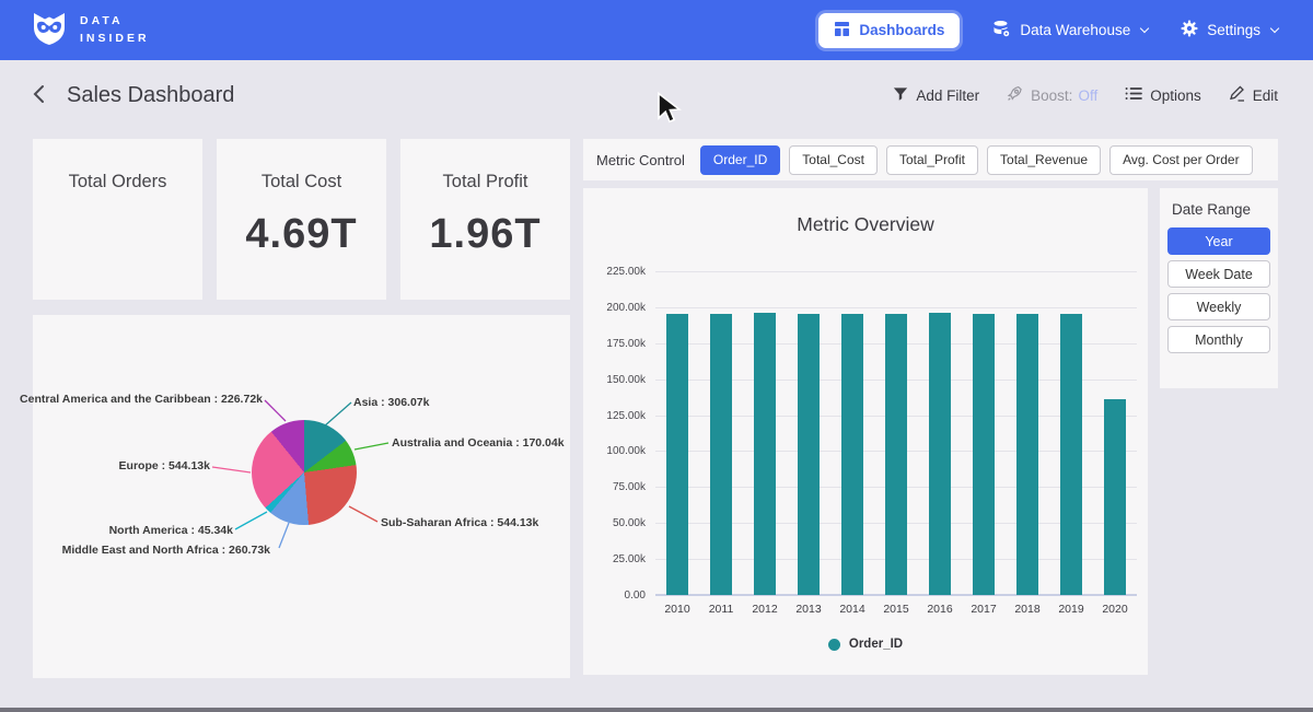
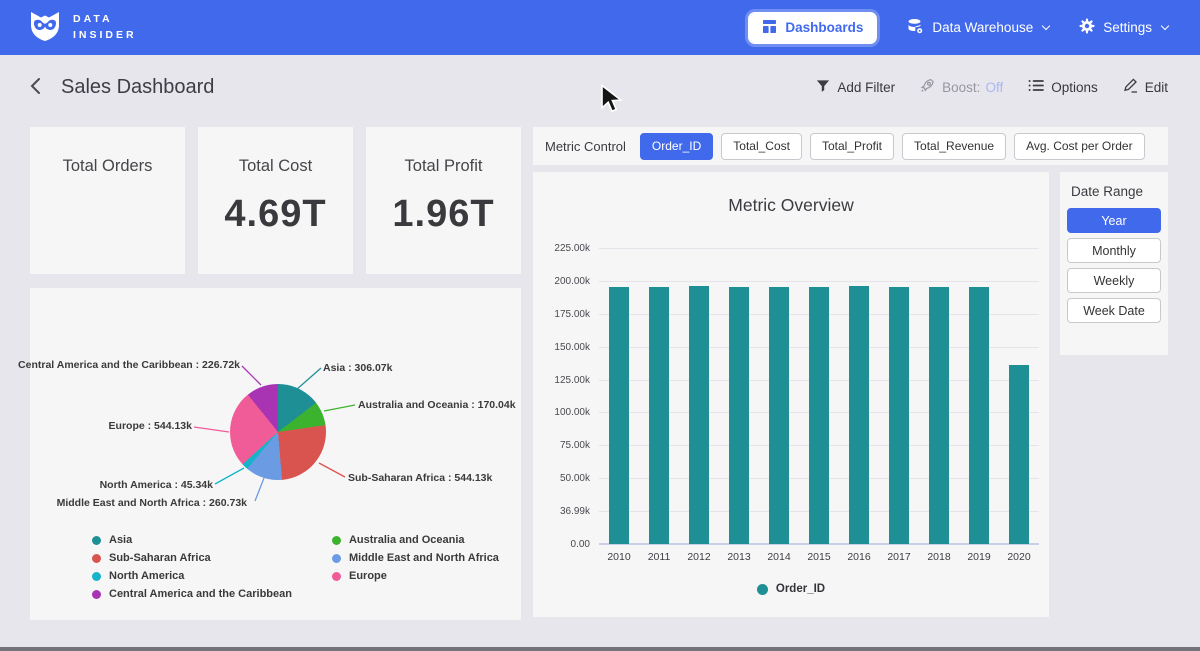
  DATA
  INSIDER
  Dashboards
  Data Warehouse
  Settings
  Sales Dashboard
  Add Filter
  Boost:
  Off
  Options
  Edit
  Total Orders
  Total Cost
  4.69T
  Total Profit
  1.96T
  Asia : 306.07k
  Australia and Oceania : 170.04k
  Sub-Saharan Africa : 544.13k
  Middle East and North Africa : 260.73k
  North America : 45.34k
  Europe : 544.13k
  Central America and the Caribbean : 226.72k
+ Asia
+ Sub-Saharan Africa
+ North America
+ Central America and the Caribbean
+ Australia and Oceania
+ Middle East and North Africa
+ Europe
  Metric Control
  Order_ID
  Total_Cost
  Total_Profit
  Total_Revenue
  Avg. Cost per Order
  Metric Overview
  225.00k
  200.00k
  175.00k
  150.00k
  125.00k
  100.00k
  75.00k
  50.00k
- 25.00k
+ 36.99k
  0.00
  2010
  2011
  2012
  2013
  2014
  2015
  2016
  2017
  2018
  2019
  2020
  Order_ID
  Date Range
  Year
- Week Date
+ Monthly
  Weekly
- Monthly
+ Week Date
